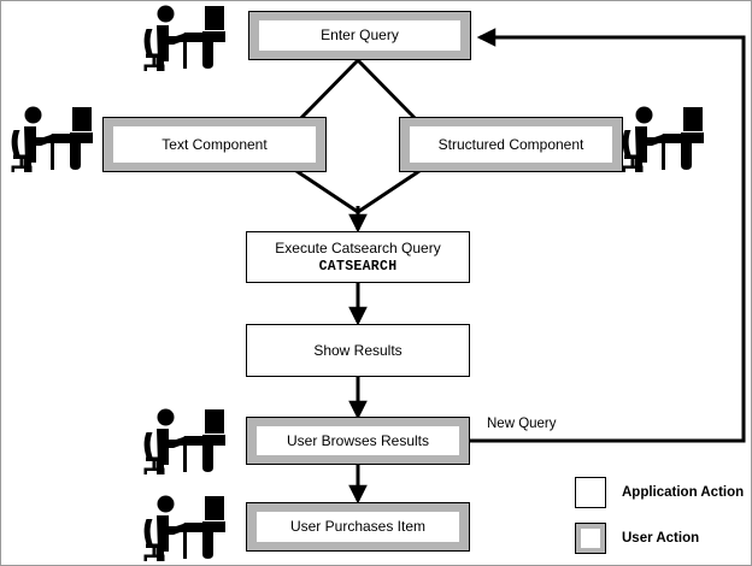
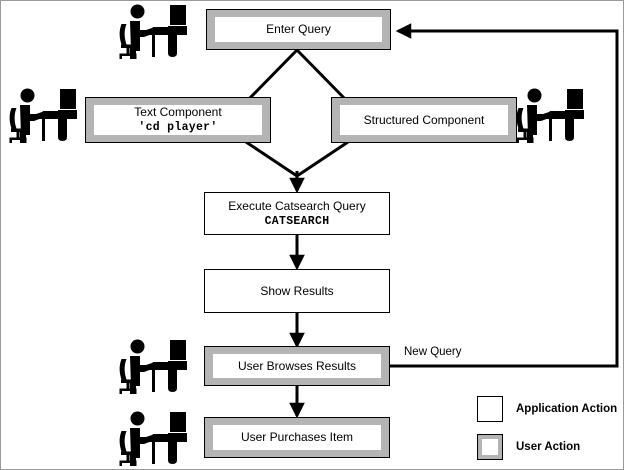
  Enter Query
  Text Component
+ 'cd player'
  Structured Component
  Execute Catsearch Query
  CATSEARCH
  Show Results
  User Browses Results
  User Purchases Item
  New Query
  Application Action
  User Action
